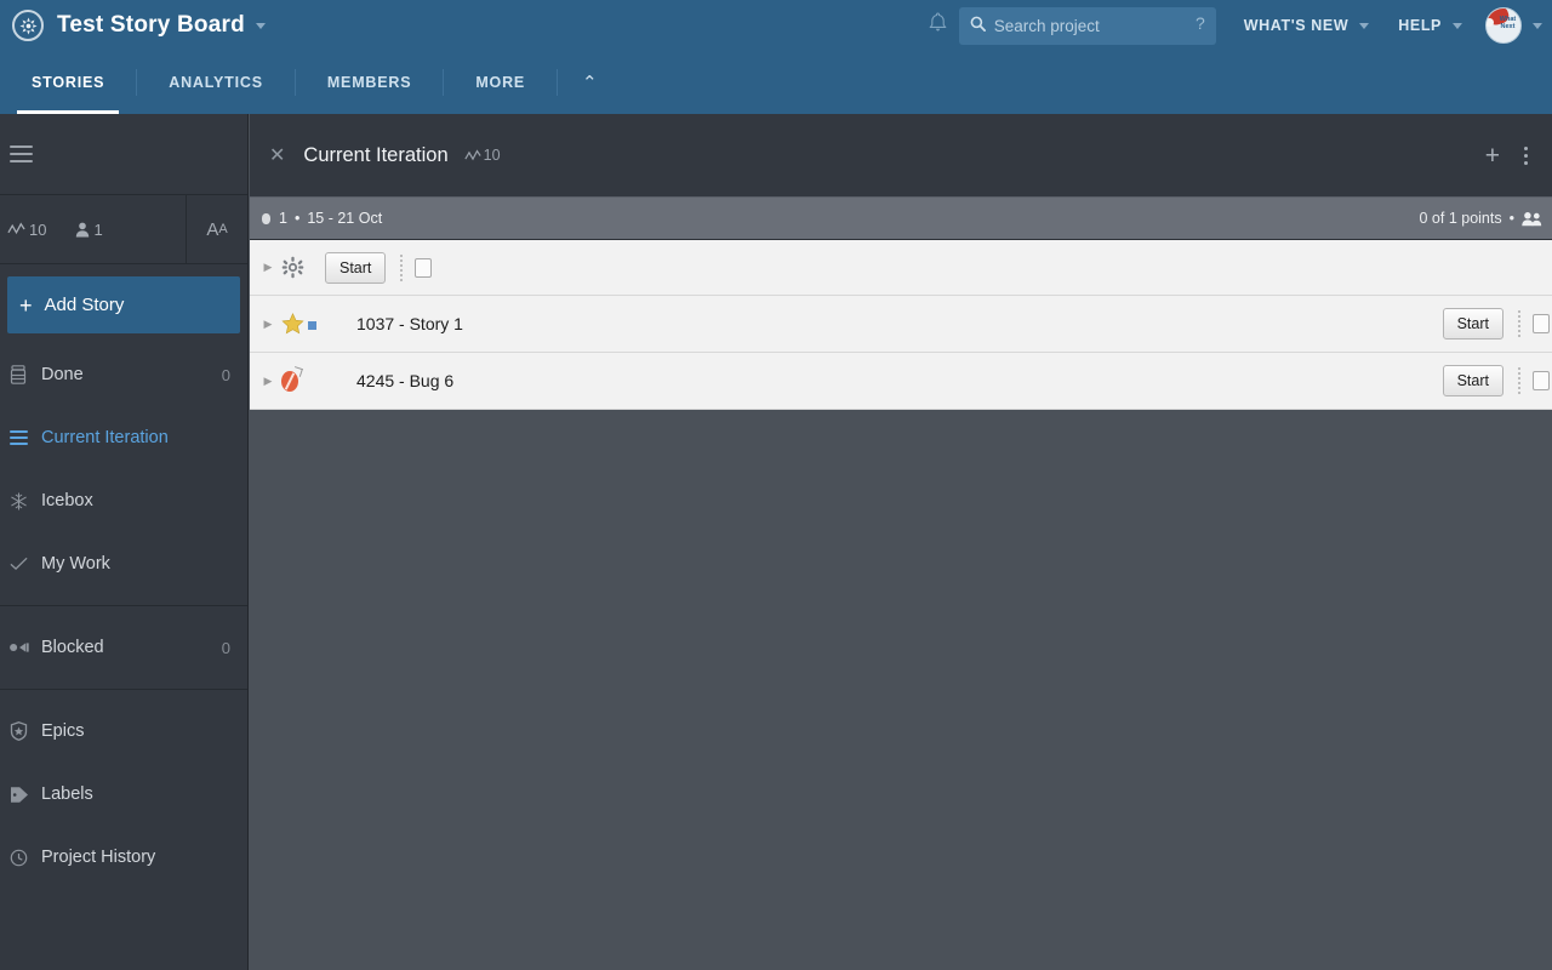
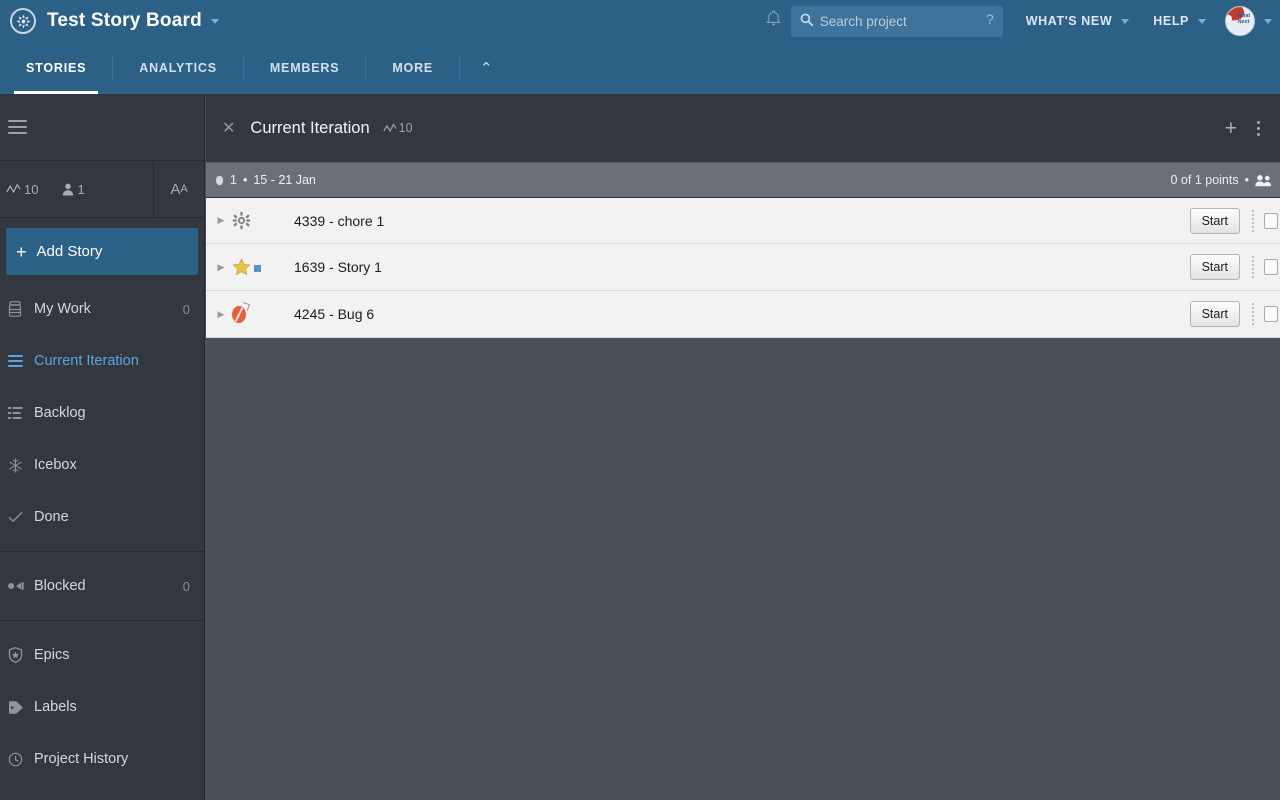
  Test Story Board
  Search project
  ?
  WHAT'S NEW
  HELP
  STORIES
  ANALYTICS
  MEMBERS
  MORE
  ⌃
  10
  1
  A
  A
  +
  Add Story
- Done
+ My Work
  0
  Current Iteration
+ Backlog
  Icebox
- My Work
+ Done
  Blocked
  0
  Epics
  Labels
  Project History
  ✕
  Current Iteration
  10
  +
  1
  •
- 15 - 21 Oct
+ 15 - 21 Jan
  0 of 1 points
  •
  ▶
+ 4339 - chore 1
  Start
  ▶
- 1037 - Story 1
+ 1639 - Story 1
  Start
  ▶
  4245 - Bug 6
  Start
